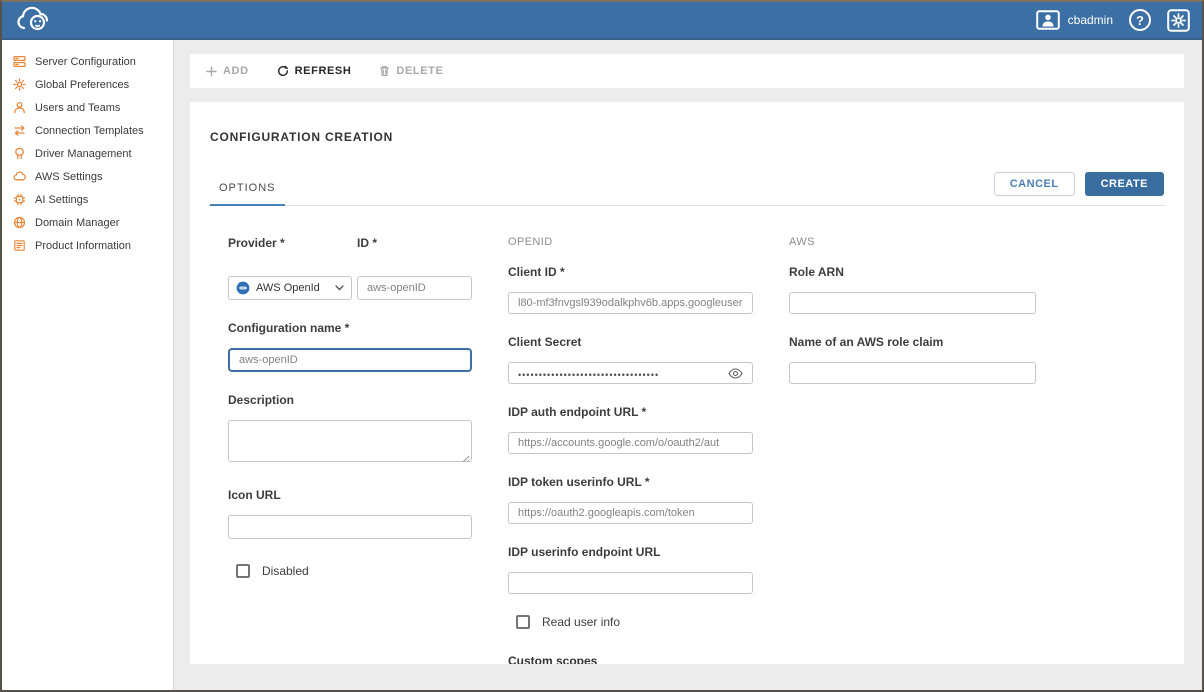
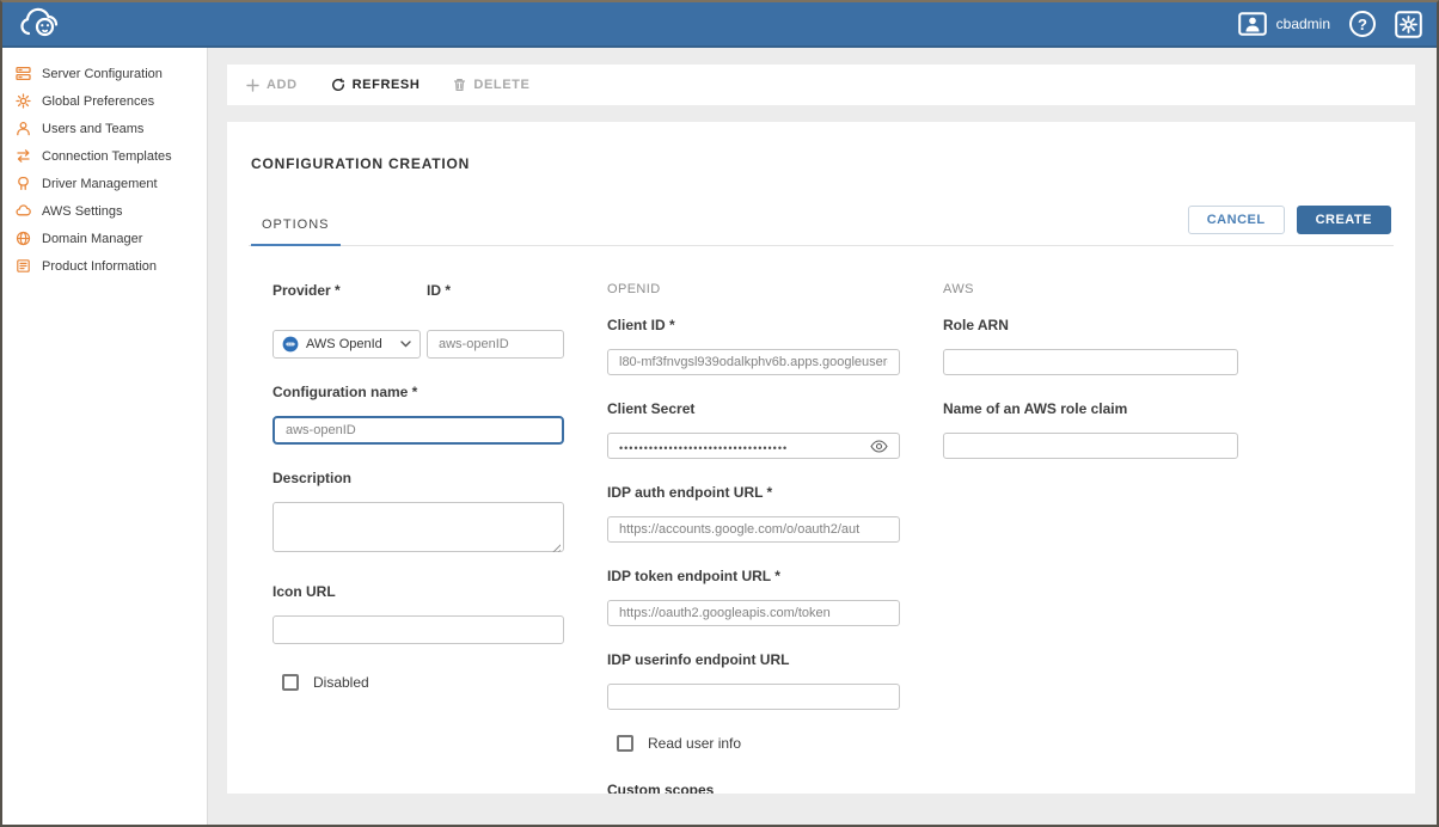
  cbadmin
  ?
  Server Configuration
  Global Preferences
  Users and Teams
  Connection Templates
  Driver Management
  AWS Settings
- AI Settings
  Domain Manager
  Product Information
  ADD
  REFRESH
  DELETE
  CONFIGURATION CREATION
  OPTIONS
  CANCEL
  CREATE
  Provider *
  ID *
  AWS OpenId
  aws-openID
  Configuration name *
  aws-openID
  Description
  Icon URL
  Disabled
  OPENID
  Client ID *
  l80-mf3fnvgsl939odalkphv6b.apps.googleuser
  Client Secret
  ••••••••••••••••••••••••••••••••••
  IDP auth endpoint URL *
  https://accounts.google.com/o/oauth2/aut
- IDP token userinfo URL *
+ IDP token endpoint URL *
  https://oauth2.googleapis.com/token
  IDP userinfo endpoint URL
  Read user info
  Custom scopes
  AWS
  Role ARN
  Name of an AWS role claim
